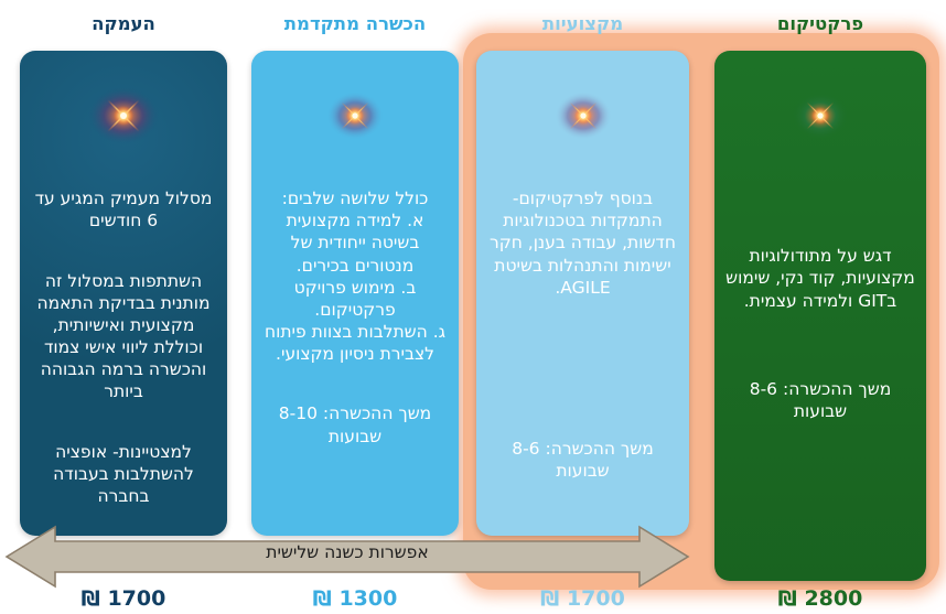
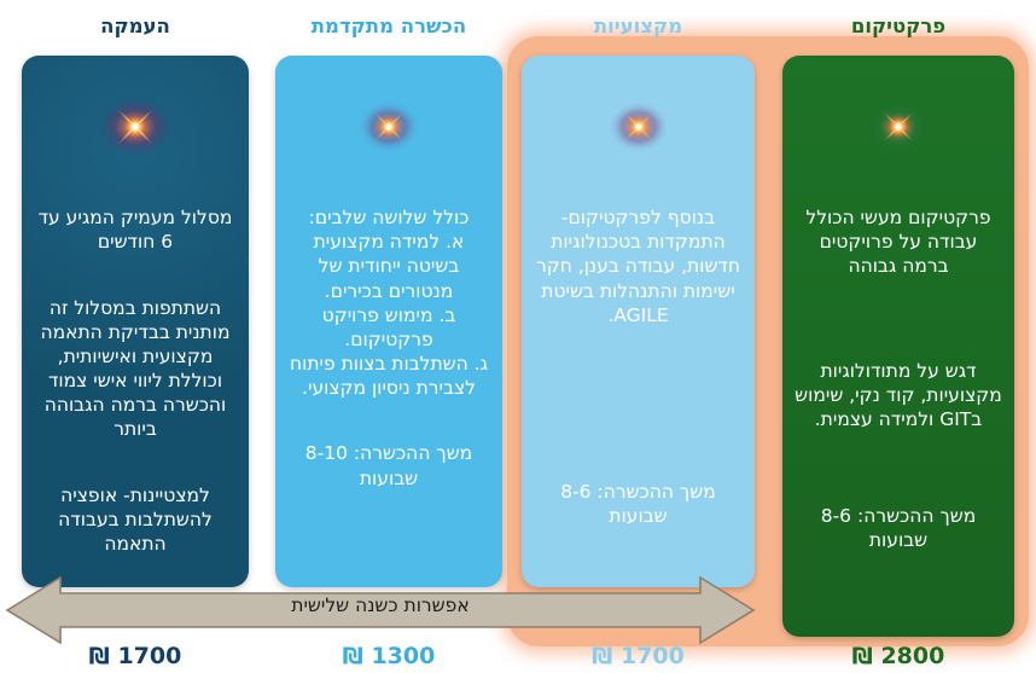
  העמקה
  הכשרה מתקדמת
  מקצועיות
  פרקטיקום
  מסלול מעמיק המגיע עד 6 חודשים
  השתתפות במסלול זה מותנית בבדיקת התאמה מקצועית ואישיותית, וכוללת ליווי אישי צמוד והכשרה ברמה הגבוהה ביותר
- למצטיינות- אופציה להשתלבות בעבודה בחברה
+ למצטיינות- אופציה להשתלבות בעבודה התאמה
  כולל שלושה שלבים:
  א. למידה מקצועית בשיטה ייחודית של מנטורים בכירים.
  ב. מימוש פרויקט פרקטיקום.
  ג. השתלבות בצוות פיתוח לצבירת ניסיון מקצועי.
  משך ההכשרה: 8-10 שבועות
  בנוסף לפרקטיקום- התמקדות בטכנולוגיות חדשות, עבודה בענן, חקר ישימות והתנהלות בשיטת AGILE.
  משך ההכשרה: 8-6 שבועות
+ פרקטיקום מעשי הכולל עבודה על פרויקטים ברמה גבוהה
  דגש על מתודולוגיות מקצועיות, קוד נקי, שימוש בGIT ולמידה עצמית.
  משך ההכשרה: 8-6 שבועות
  אפשרות כשנה שלישית
  1700 ₪
  1300 ₪
  1700 ₪
  2800 ₪
